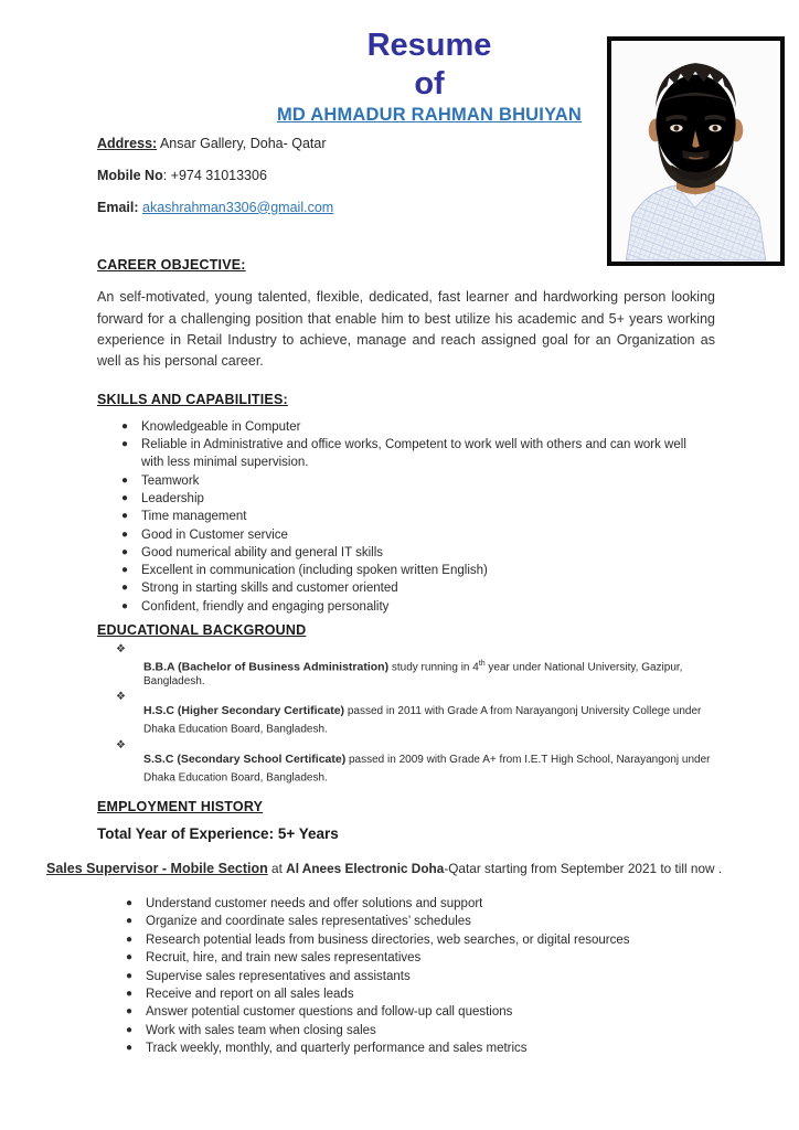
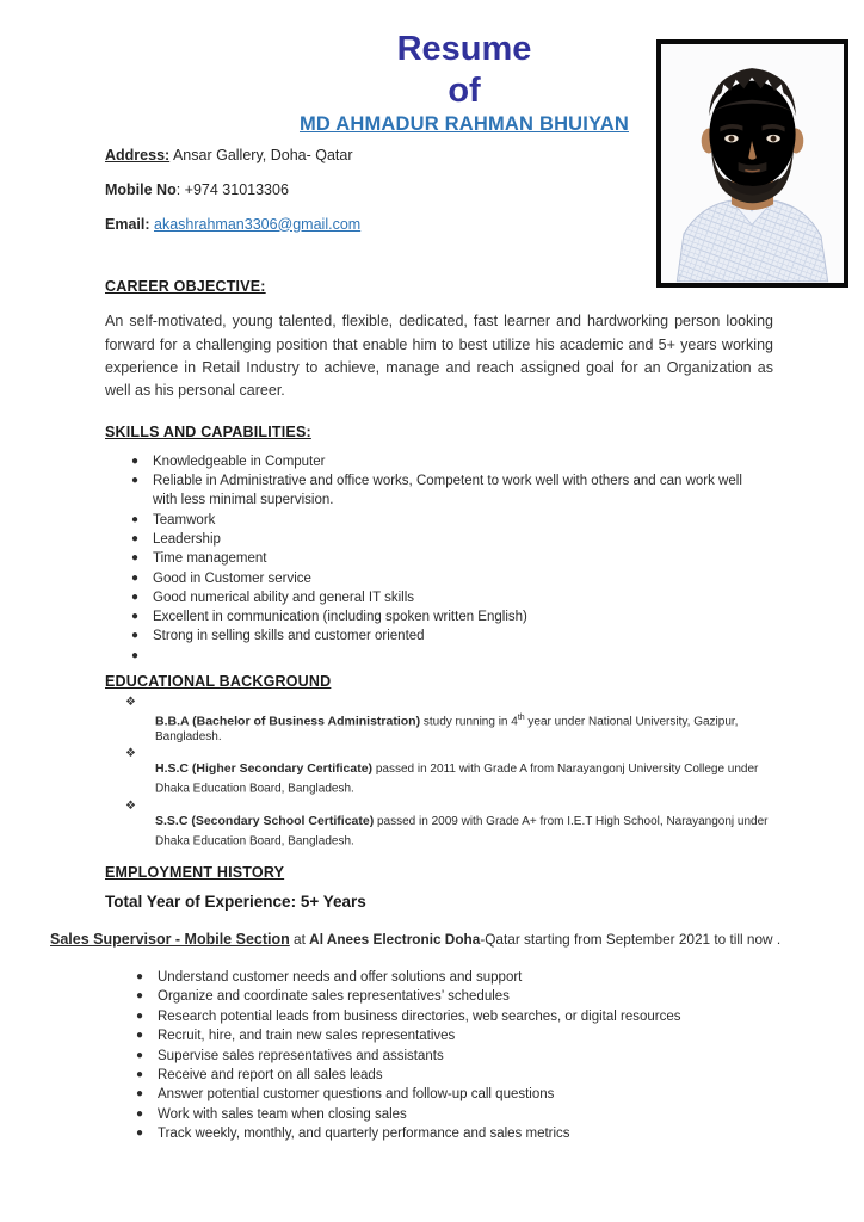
  Resume
  of
  MD AHMADUR RAHMAN BHUIYAN
  Address: Ansar Gallery, Doha- Qatar
  Mobile No: +974 31013306
  Email: akashrahman3306@gmail.com
  CAREER OBJECTIVE:
  An self-motivated, young talented, flexible, dedicated, fast learner and hardworking person looking forward for a challenging position that enable him to best utilize his academic and 5+ years working experience in Retail Industry to achieve, manage and reach assigned goal for an Organization as well as his personal career.
  SKILLS AND CAPABILITIES:
  ●
  Knowledgeable in Computer
  ●
  Reliable in Administrative and office works, Competent to work well with others and can work well with less minimal supervision.
  ●
  Teamwork
  ●
  Leadership
  ●
  Time management
  ●
  Good in Customer service
  ●
  Good numerical ability and general IT skills
  ●
  Excellent in communication (including spoken written English)
  ●
- Strong in starting skills and customer oriented
+ Strong in selling skills and customer oriented
  ●
- Confident, friendly and engaging personality
  EDUCATIONAL BACKGROUND
  ❖
  B.B.A (Bachelor of Business Administration) study running in 4 year under National University, Gazipur, Bangladesh.
  ❖
  H.S.C (Higher Secondary Certificate) passed in 2011 with Grade A from Narayangonj University College under Dhaka Education Board, Bangladesh.
  ❖
  S.S.C (Secondary School Certificate) passed in 2009 with Grade A+ from I.E.T High School, Narayangonj under Dhaka Education Board, Bangladesh.
  EMPLOYMENT HISTORY
  Total Year of Experience: 5+ Years
  Sales Supervisor - Mobile Section at Al Anees Electronic Doha-Qatar starting from September 2021 to till now .
  ●
  Understand customer needs and offer solutions and support
  ●
  Organize and coordinate sales representatives’ schedules
  ●
  Research potential leads from business directories, web searches, or digital resources
  ●
  Recruit, hire, and train new sales representatives
  ●
  Supervise sales representatives and assistants
  ●
  Receive and report on all sales leads
  ●
  Answer potential customer questions and follow-up call questions
  ●
  Work with sales team when closing sales
  ●
  Track weekly, monthly, and quarterly performance and sales metrics
